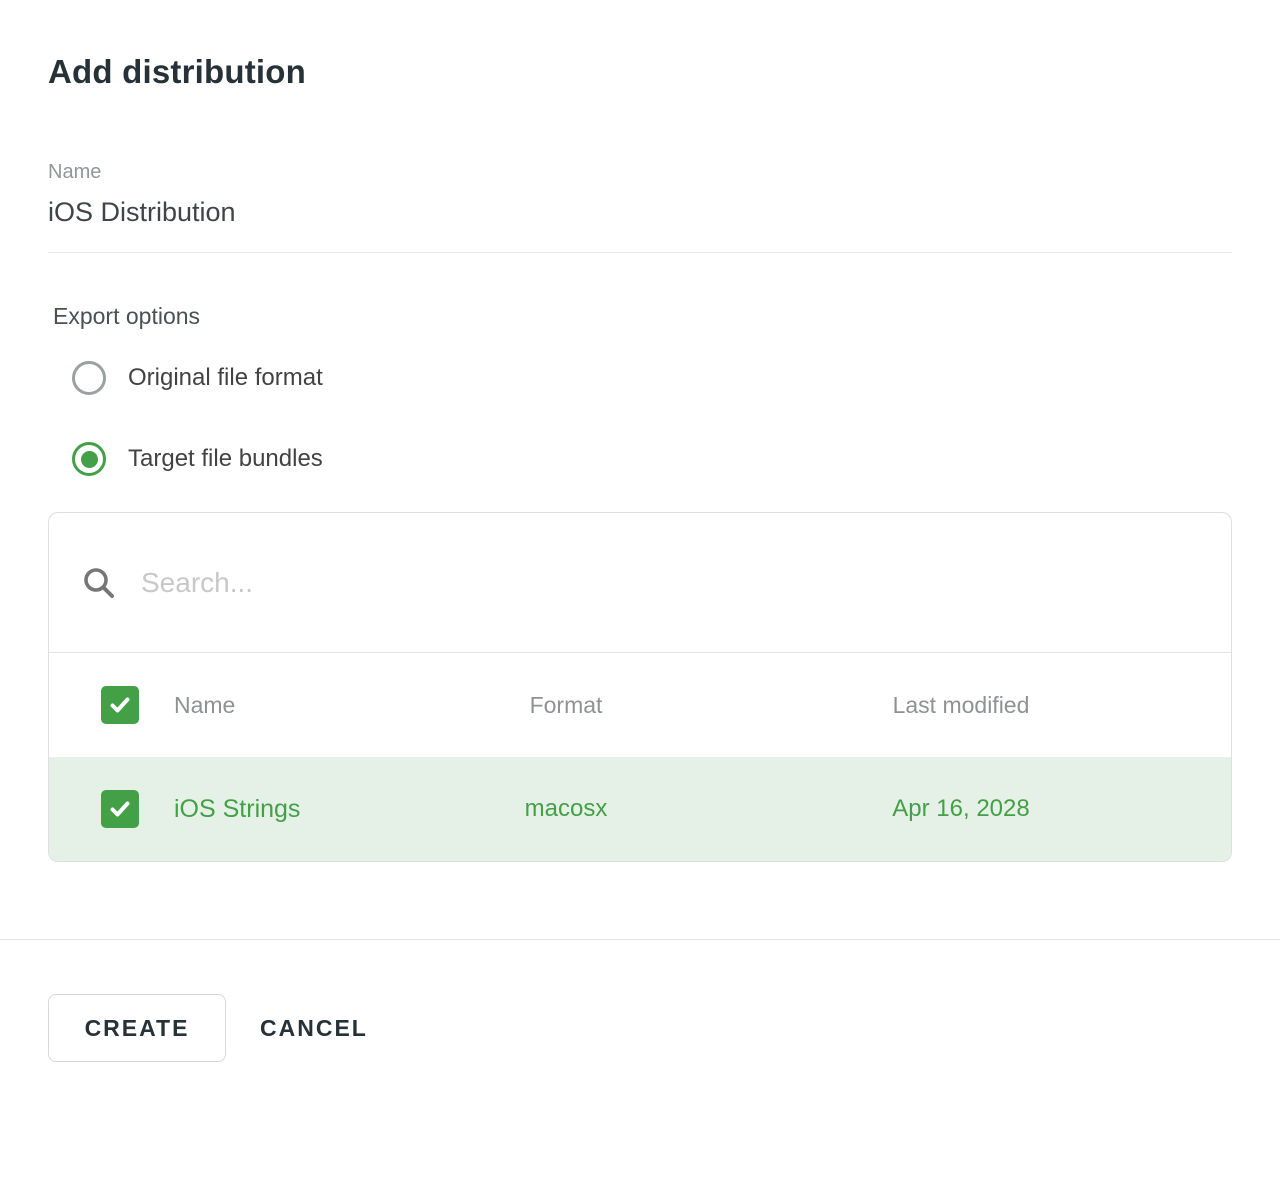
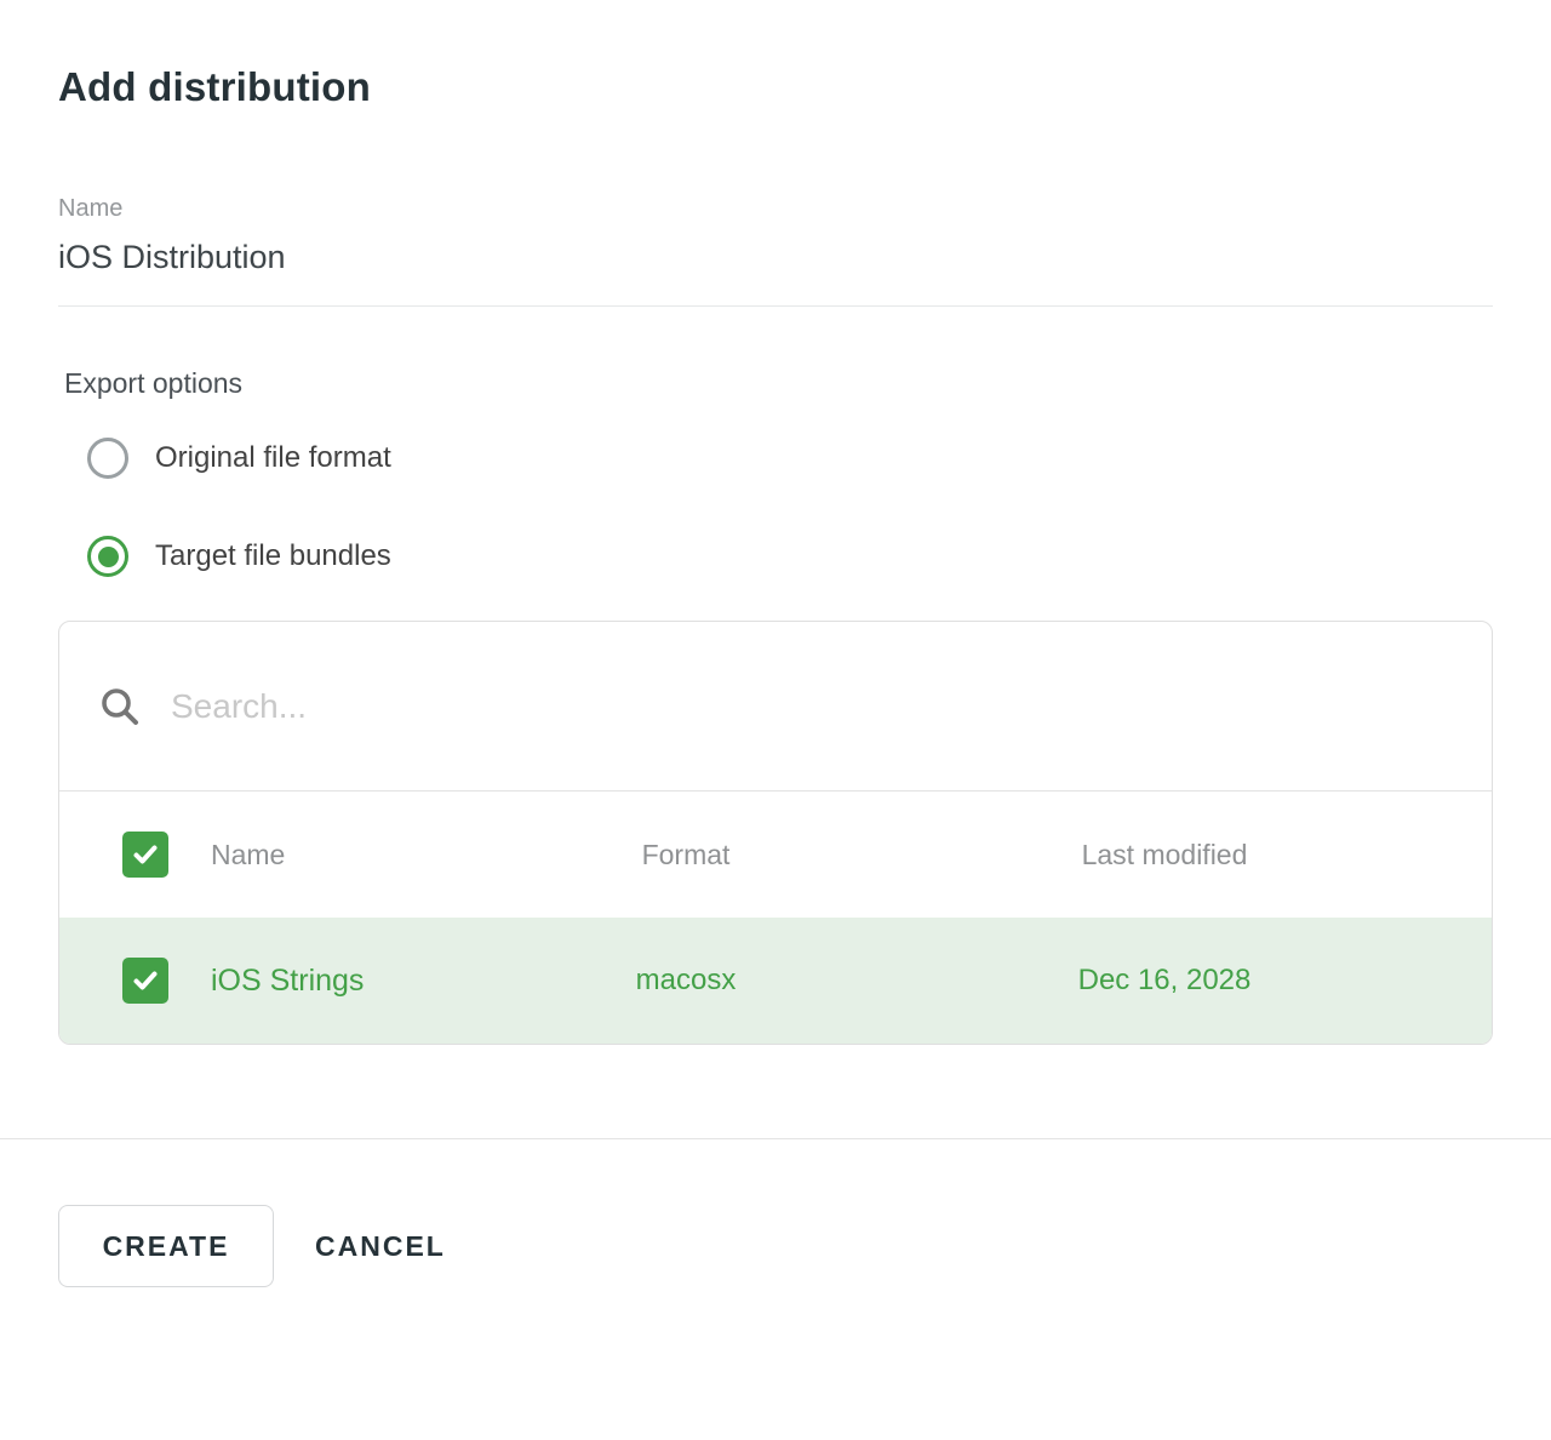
  Add distribution
  Name
  iOS Distribution
  Export options
  Original file format
  Target file bundles
  Search...
  Name
  Format
  Last modified
  iOS Strings
  macosx
- Apr 16, 2028
+ Dec 16, 2028
  CREATE
  CANCEL
